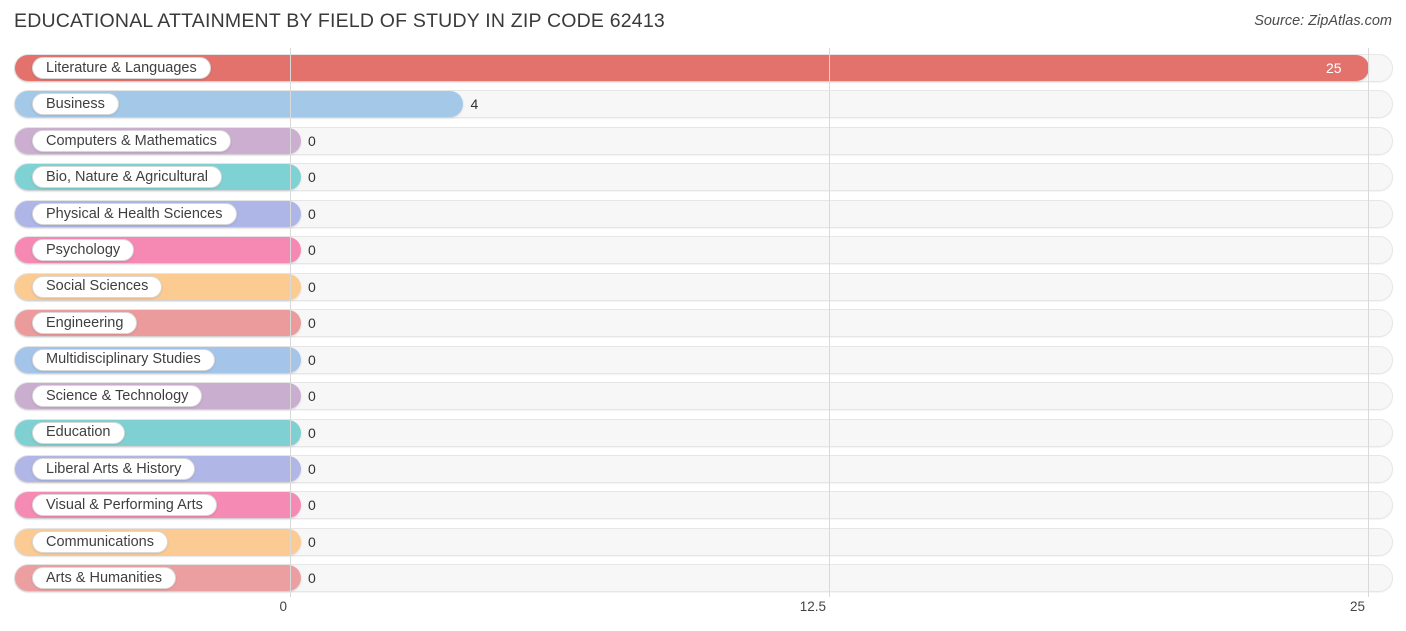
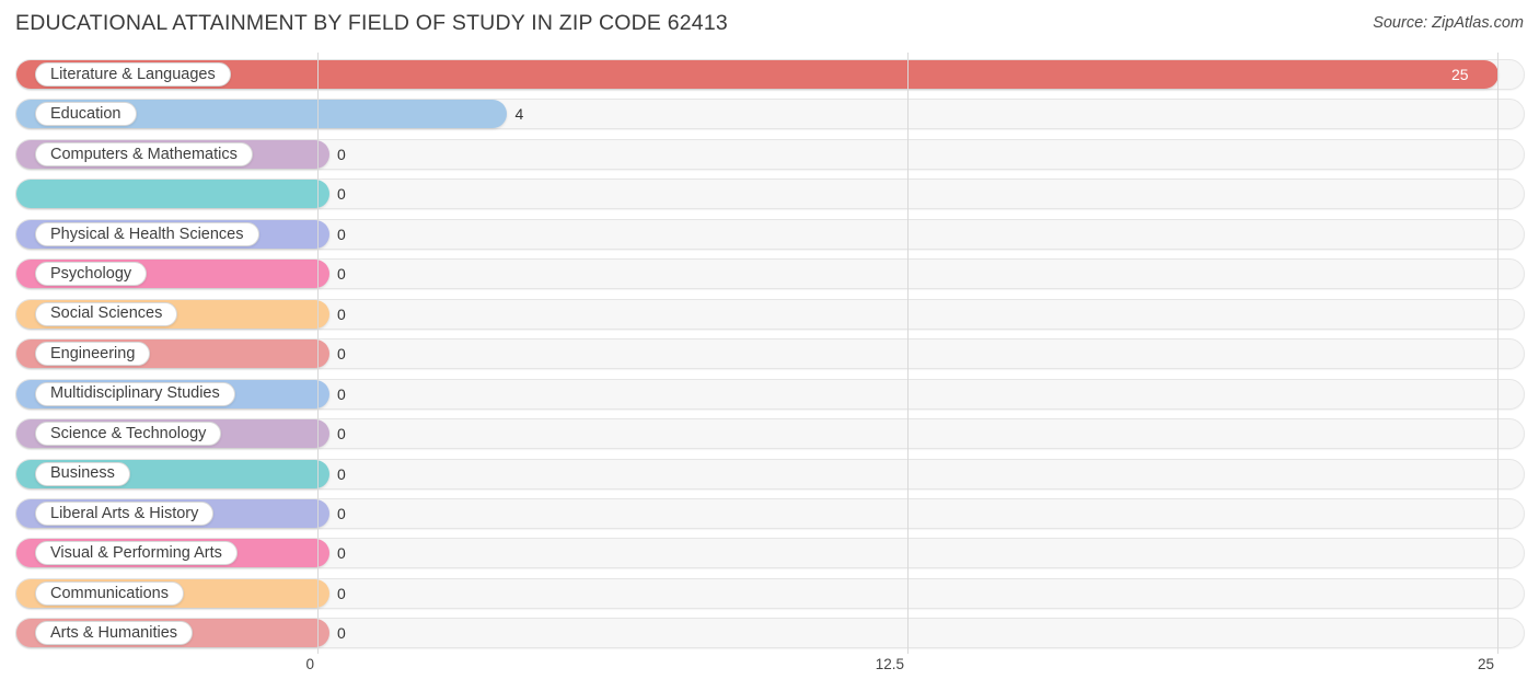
  EDUCATIONAL ATTAINMENT BY FIELD OF STUDY IN ZIP CODE 62413
  Source: ZipAtlas.com
  Literature & Languages
  25
- Business
+ Education
  4
  Computers & Mathematics
  0
- Bio, Nature & Agricultural
  0
  Physical & Health Sciences
  0
  Psychology
  0
  Social Sciences
  0
  Engineering
  0
  Multidisciplinary Studies
  0
  Science & Technology
  0
- Education
+ Business
  0
  Liberal Arts & History
  0
  Visual & Performing Arts
  0
  Communications
  0
  Arts & Humanities
  0
  0
  12.5
  25
